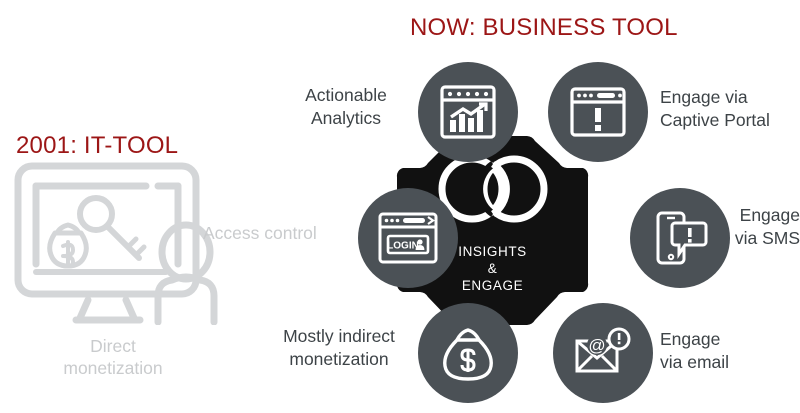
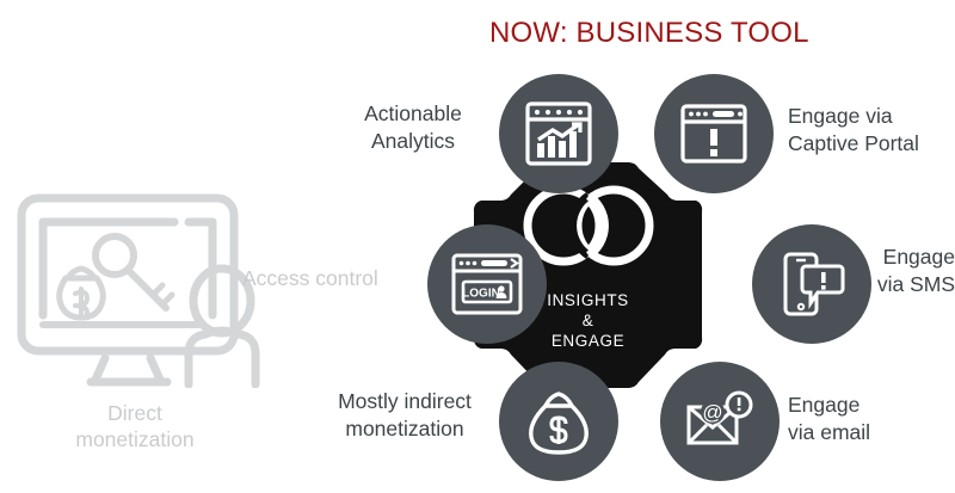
- 2001: IT-TOOL
  NOW: BUSINESS TOOL
  Access control
  Direct
  monetization
  INSIGHTS
  &
  ENGAGE
  Actionable
  Analytics
  Engage via
  Captive Portal
  Engage
  via SMS
  @
  Engage
  via email
  Mostly indirect
  monetization
  LOGIN
